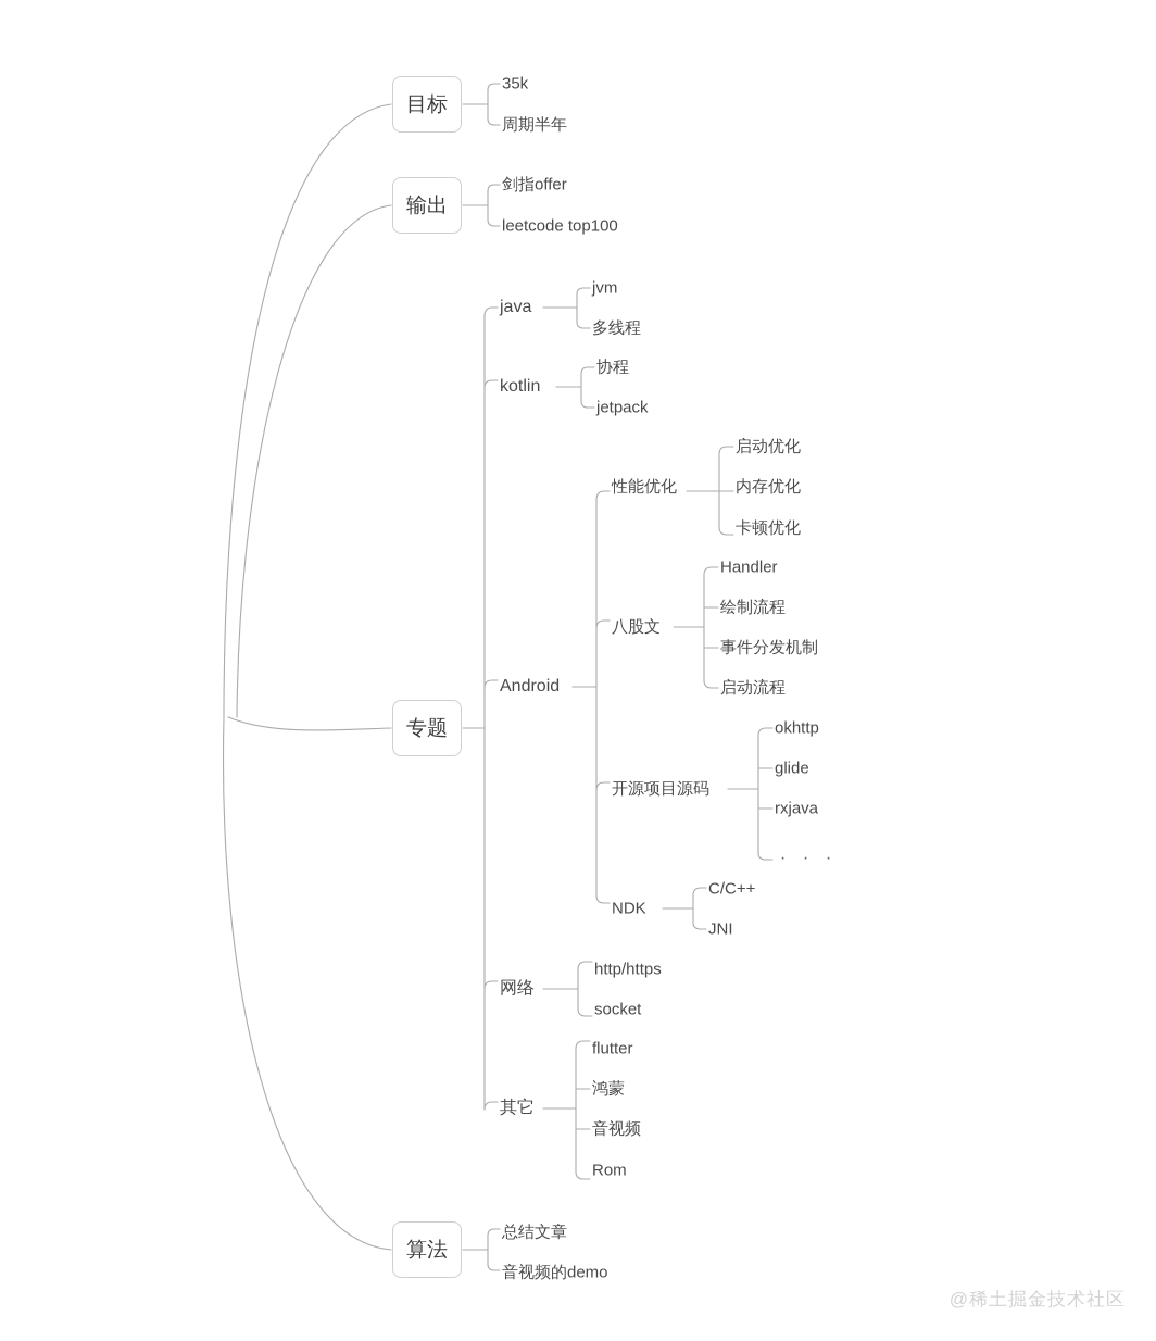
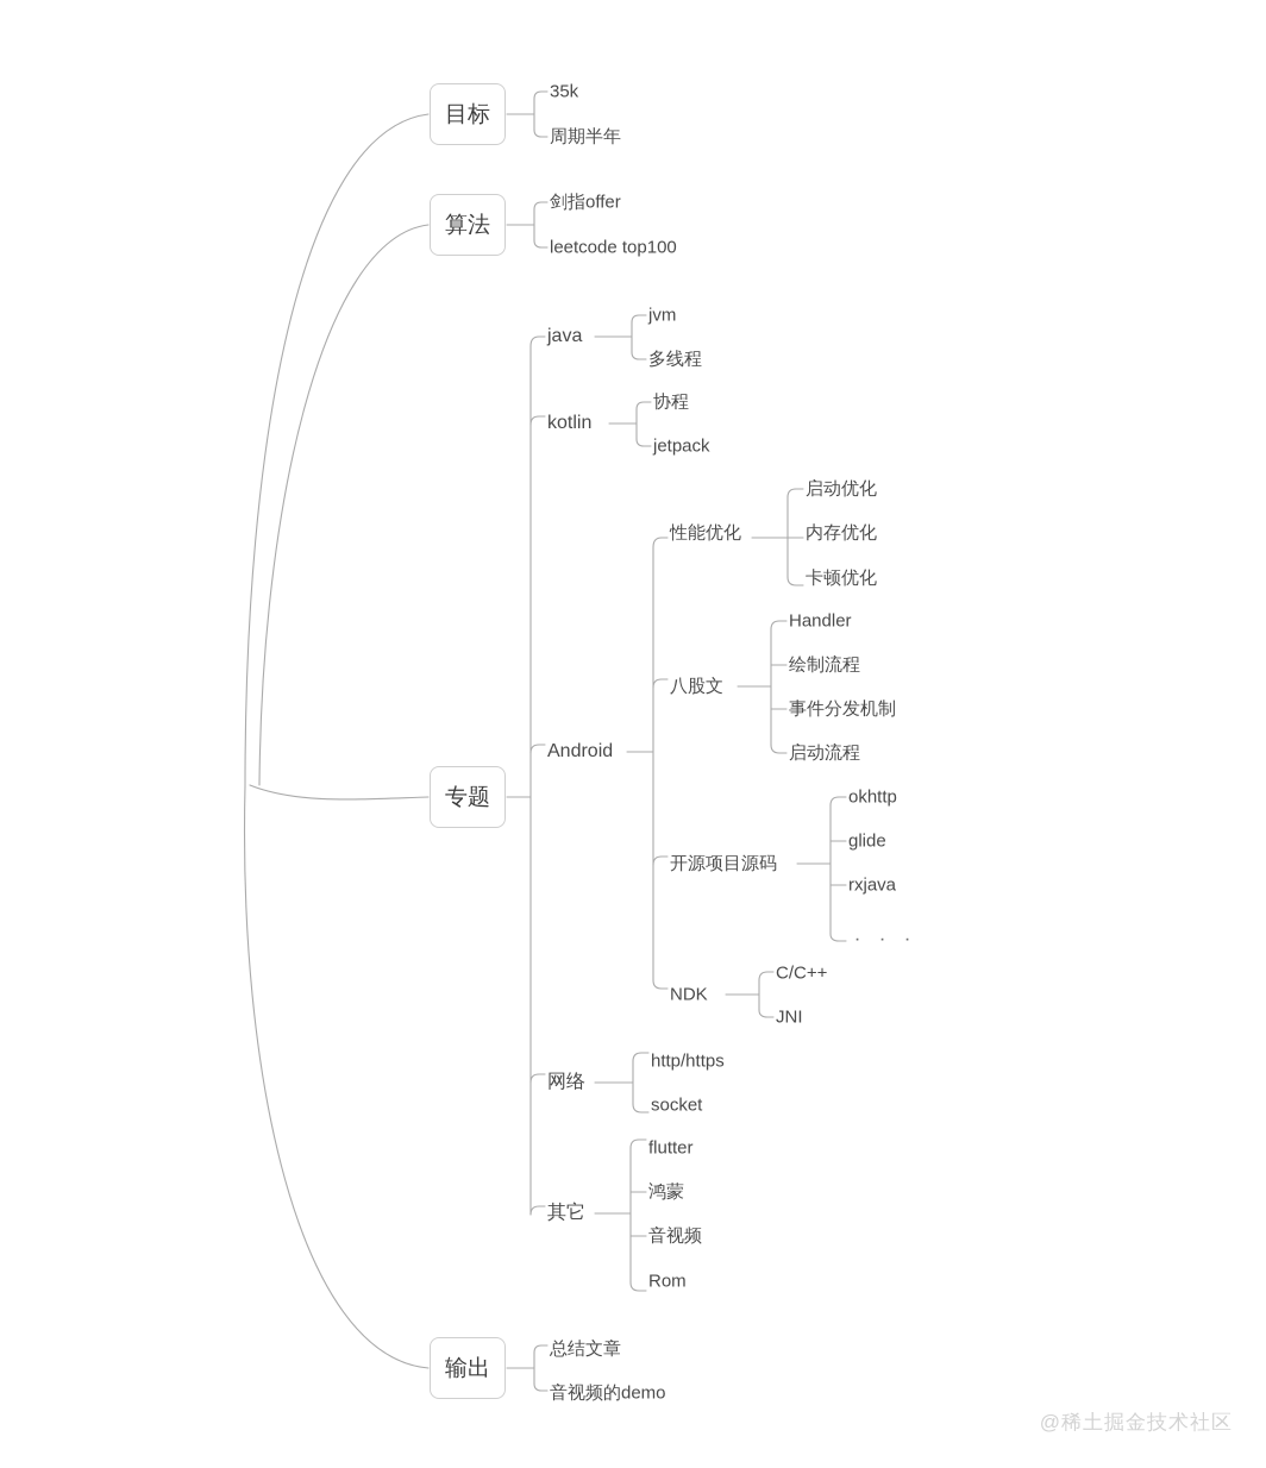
  目标
- 输出
+ 算法
  专题
- 算法
+ 输出
  35k
  周期半年
  剑指offer
  leetcode top100
  java
  jvm
  多线程
  kotlin
  协程
  jetpack
  Android
  性能优化
  启动优化
  内存优化
  卡顿优化
  八股文
  Handler
  绘制流程
  事件分发机制
  启动流程
  开源项目源码
  okhttp
  glide
  rxjava
  ．．．
  NDK
  C/C++
  JNI
  网络
  http/https
  socket
  其它
  flutter
  鸿蒙
  音视频
  Rom
  总结文章
  音视频的demo
  @稀土掘金技术社区
